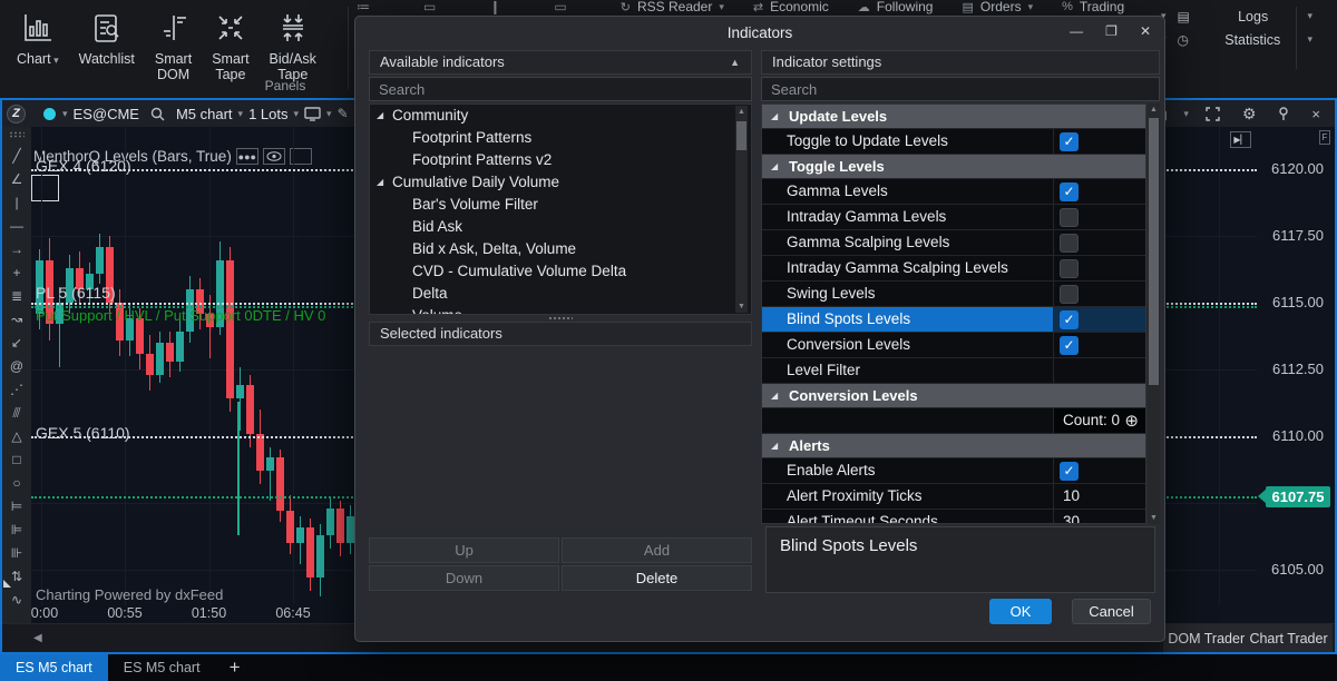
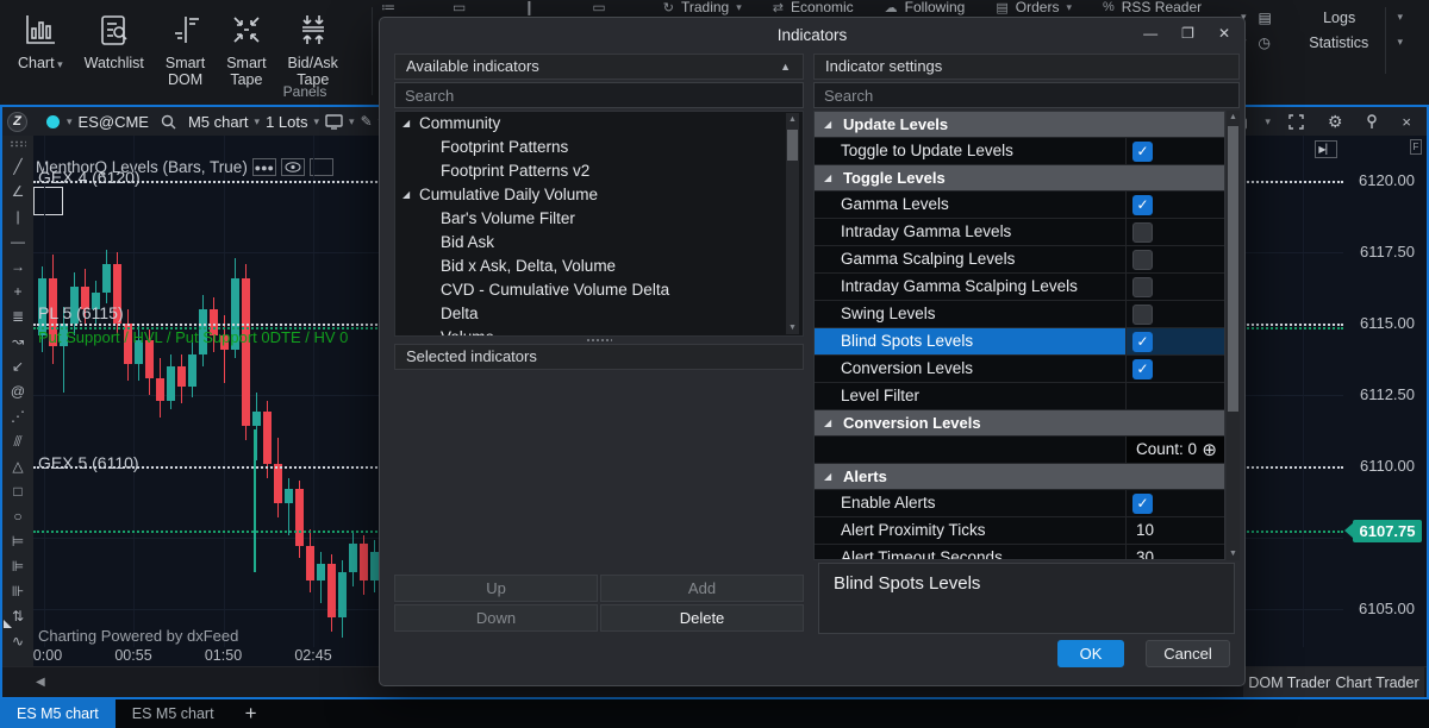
  ≔
  ▭
  ❙
  ▭
  ↻
- RSS Reader
+ Trading
  ▾
  ⇄
  Economic
  ☁
  Following
  ▤
  Orders
  ▾
  %
- Trading
+ RSS Reader
  Chart ▾
  Watchlist
  Smart
  DOM
  Smart
  Tape
  Bid/Ask
  Tape
  Panels
  ▾
  ▤
  Logs
  ▾
  ◷
  Statistics
  ▾
  Z
  ▾
  ES@CME
  M5 chart
  ▾
  1 Lots
  ▾
  ▾
  ✎
  ▾
  ⚙
  ×
  ╱
  ∠
  |
  —
  →
  +
  ≣
  ↝
  ↙
  @
  ⋰
  ⫻
  △
  □
  ○
  ⊨
  ⊫
  ⊪
  ⇅
  ∿
  enthorQ Leels (Bars, True)
  ●●●
  ▶▏
  F
  GEX 4 (6120)
  PL 5 (6115)
  GEX 5 (6110)
  Put Support / HVL / Put Support 0DTE / HV 0
  Charting Powered by dxFeed
  0:00
  00:55
  01:50
- 06:45
+ 02:45
  6120.00
  6117.50
  6115.00
  6112.50
  6110.00
  6105.00
  6107.75
  ◀
  DOM Trader
  Chart Trader
  ES M5 chart
  ES M5 chart
  +
  Indicators
  —
  ❐
  ✕
  Available indicators
  ▲
  Search
  ◢
  Community
  Footprint Patterns
  Footprint Patterns v2
  ◢
  Cumulative Daily Volume
  Bar's Volume Filter
  Bid Ask
  Bid x Ask, Delta, Volume
  CVD - Cumulative Volume Delta
  Delta
  Selected indicators
  Up
  Add
  Down
  Delete
  Indicator settings
  Search
  ◢
  Update Levels
  Toggle to Update Levels
  ✓
  ◢
  Toggle Levels
  Gamma Levels
  ✓
  Intraday Gamma Levels
  Gamma Scalping Levels
  Intraday Gamma Scalping Levels
  Swing Levels
  Blind Spots Levels
  ✓
  Conversion Levels
  ✓
  Level Filter
  ◢
  Conversion Levels
  Count: 0
  ⊕
  ◢
  Alerts
  Enable Alerts
  ✓
  Alert Proximity Ticks
  10
  Alert Timeout Seconds
  30
  Blind Spots Levels
  OK
  Cancel
